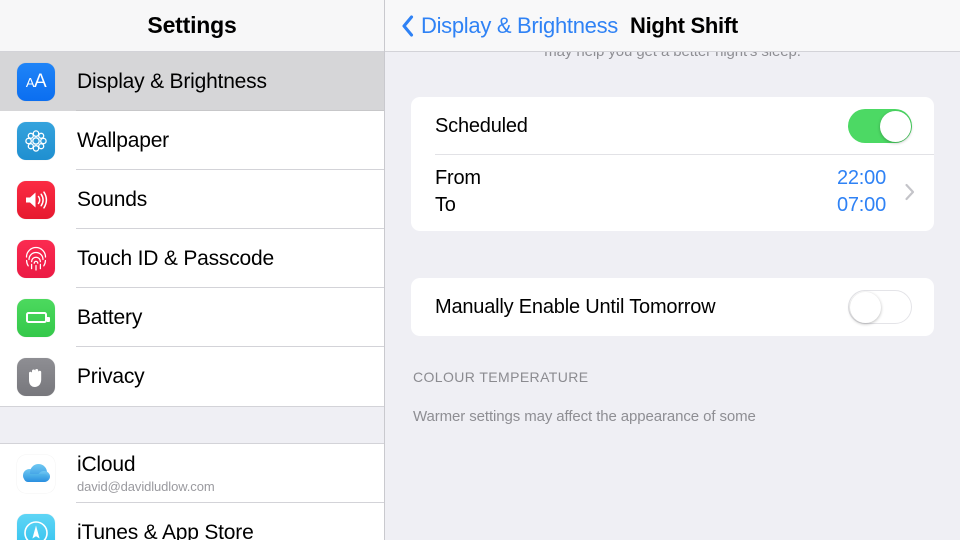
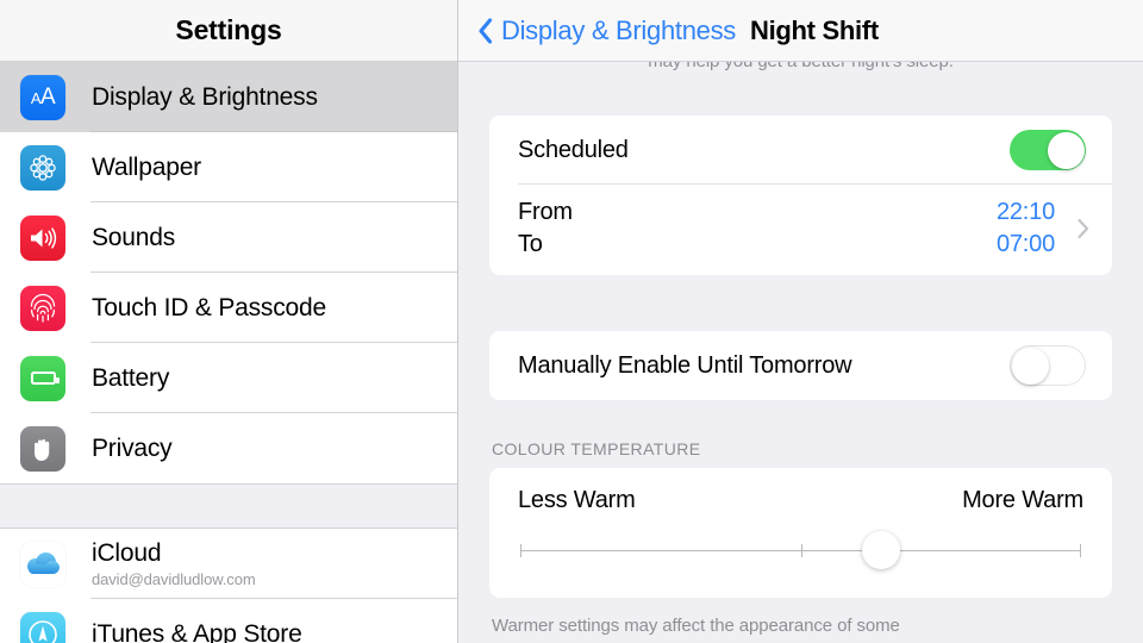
  Settings
  A
  A
  Display & Brightness
  Wallpaper
  Sounds
  Touch ID & Passcode
  Battery
  Privacy
  iCloud
  david@davidludlow.com
  iTunes & App Store
  Display & Brightness
  Night Shift
  Scheduled
  From
- 22:00
+ 22:10
  To
  07:00
  Manually Enable Until Tomorrow
  COLOUR TEMPERATURE
+ Less Warm
+ More Warm
  Warmer settings may affect the appearance of some
